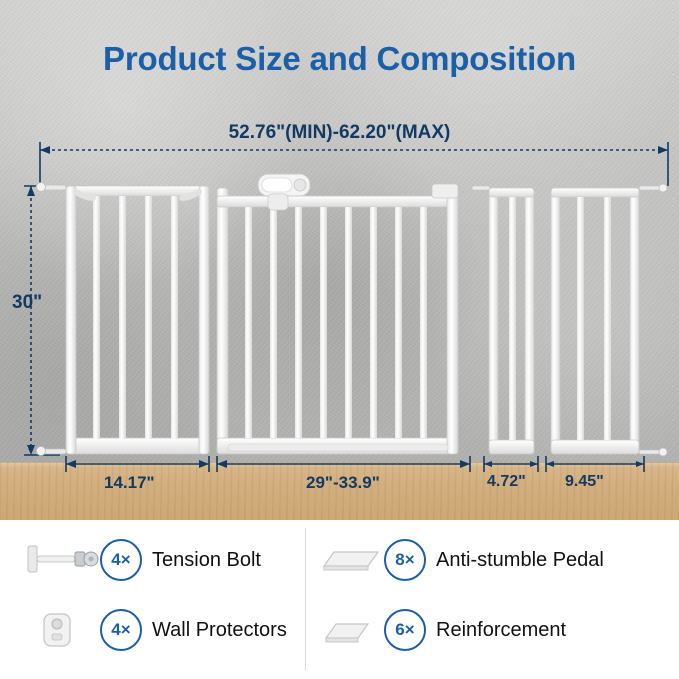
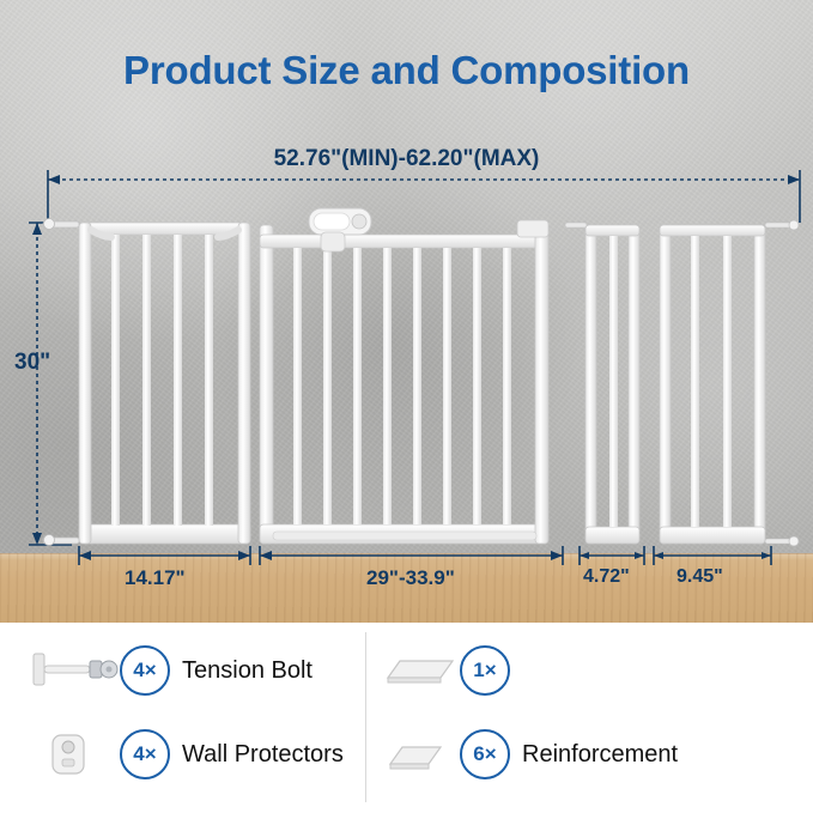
  Product Size and Composition
  52.76"(MIN)-62.20"(MAX)
  30"
  14.17"
  29"-33.9"
  4.72"
  9.45"
  4×
  Tension Bolt
  4×
  Wall Protectors
- 8×
+ 1×
- Anti-stumble Pedal
  6×
  Reinforcement
